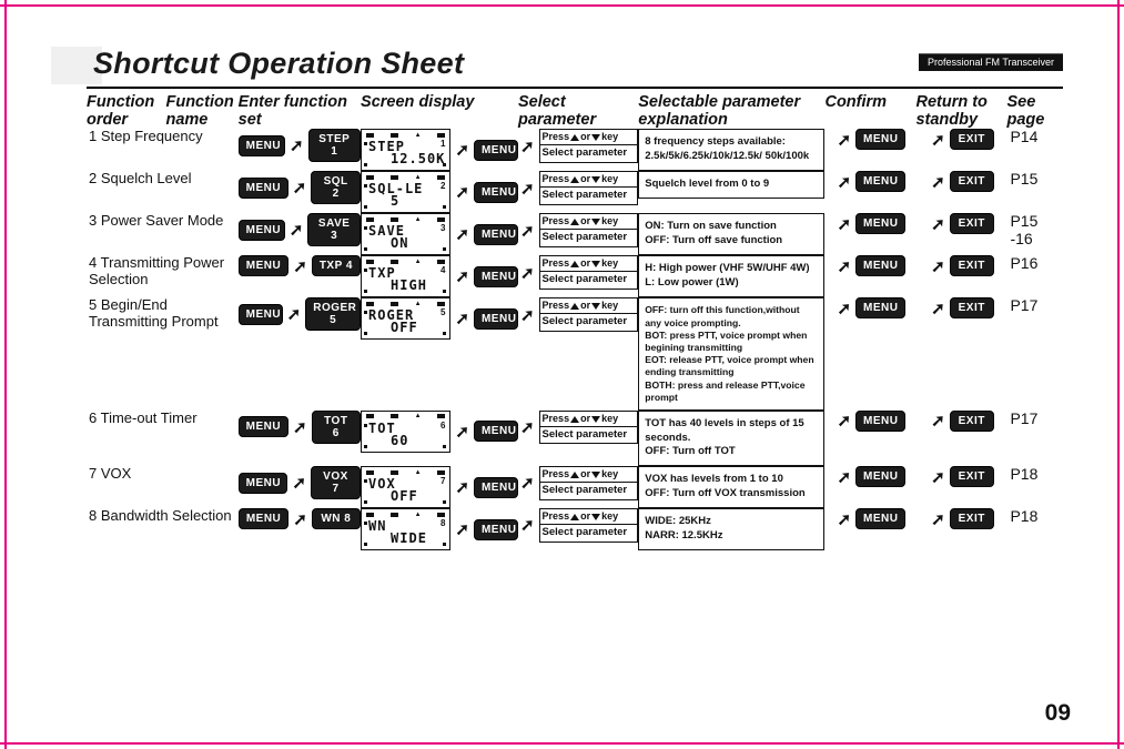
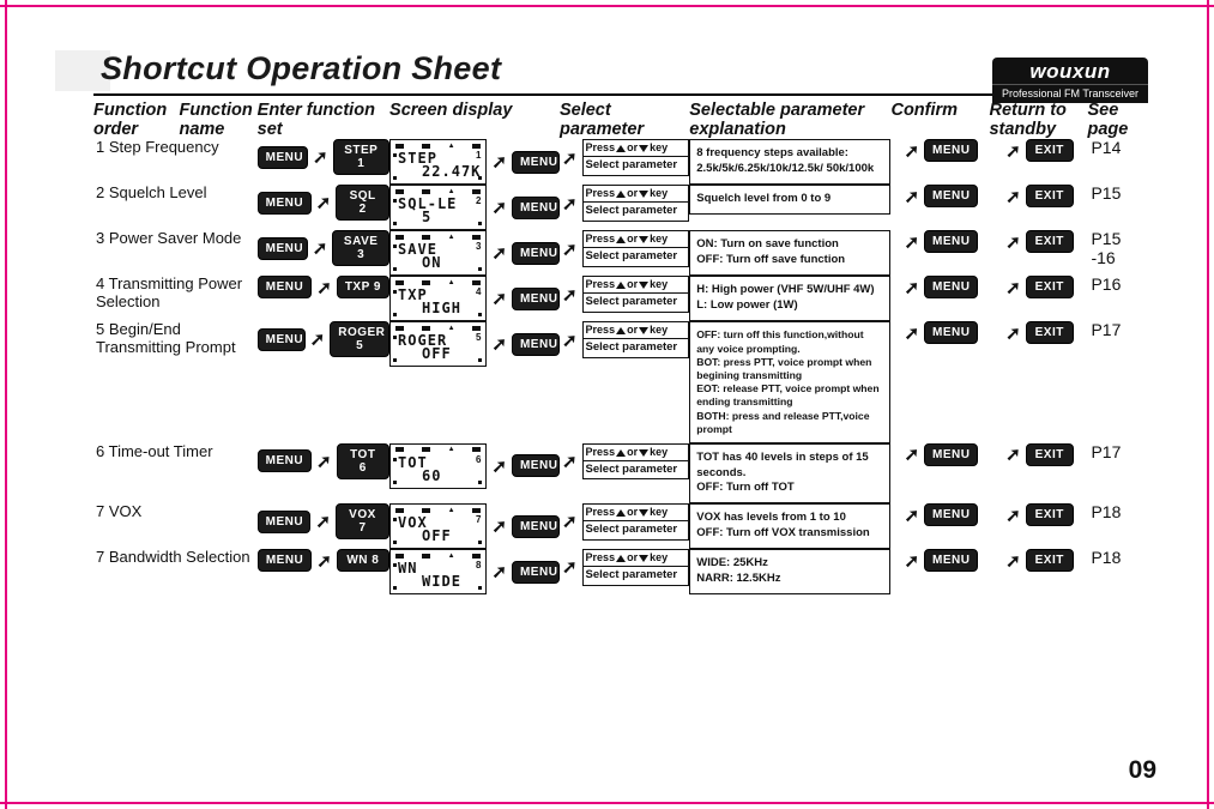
  Shortcut Operation Sheet
+ wouxun
  Professional FM Transceiver
  Function order	Function name	Enter function set	Screen display	Select parameter	Selectable parameter explanation	Confirm	Return to standby	See page
- 1 Step Frequency	MENU ➚ STEP 1	STEP12.50K1➚ MENU	➚Press or keySelect parameter	8 frequency steps available: 2.5k/5k/6.25k/10k/12.5k/ 50k/100k	➚ MENU	➚ EXIT	P14
+ 1 Step Frequency	MENU ➚ STEP 1	STEP22.47K1➚ MENU	➚Press or keySelect parameter	8 frequency steps available: 2.5k/5k/6.25k/10k/12.5k/ 50k/100k	➚ MENU	➚ EXIT	P14
  2 Squelch Level	MENU ➚ SQL 2	SQL-LE52➚ MENU	➚Press or keySelect parameter	Squelch level from 0 to 9	➚ MENU	➚ EXIT	P15
  3 Power Saver Mode	MENU ➚ SAVE 3	SAVEON3➚ MENU	➚Press or keySelect parameter	ON: Turn on save functionOFF: Turn off save function	➚ MENU	➚ EXIT	P15-16
- 4 Transmitting Power Selection	MENU ➚ TXP 4	TXPHIGH4➚ MENU	➚Press or keySelect parameter	H: High power (VHF 5W/UHF 4W)L: Low power (1W)	➚ MENU	➚ EXIT	P16
+ 4 Transmitting Power Selection	MENU ➚ TXP 9	TXPHIGH4➚ MENU	➚Press or keySelect parameter	H: High power (VHF 5W/UHF 4W)L: Low power (1W)	➚ MENU	➚ EXIT	P16
  5 Begin/End Transmitting Prompt	MENU ➚ ROGER 5	ROGEROFF5➚ MENU	➚Press or keySelect parameter	OFF: turn off this function,without any voice prompting.BOT: press PTT, voice prompt when begining transmittingEOT: release PTT, voice prompt when ending transmittingBOTH: press and release PTT,voice prompt	➚ MENU	➚ EXIT	P17
  6 Time-out Timer	MENU ➚ TOT 6	TOT606➚ MENU	➚Press or keySelect parameter	TOT has 40 levels in steps of 15 seconds.OFF: Turn off TOT	➚ MENU	➚ EXIT	P17
  7 VOX	MENU ➚ VOX 7	VOXOFF7➚ MENU	➚Press or keySelect parameter	VOX has levels from 1 to 10OFF: Turn off VOX transmission	➚ MENU	➚ EXIT	P18
- 8 Bandwidth Selection	MENU ➚ WN 8	WNWIDE8➚ MENU	➚Press or keySelect parameter	WIDE: 25KHzNARR: 12.5KHz	➚ MENU	➚ EXIT	P18
+ 7 Bandwidth Selection	MENU ➚ WN 8	WNWIDE8➚ MENU	➚Press or keySelect parameter	WIDE: 25KHzNARR: 12.5KHz	➚ MENU	➚ EXIT	P18
  09
